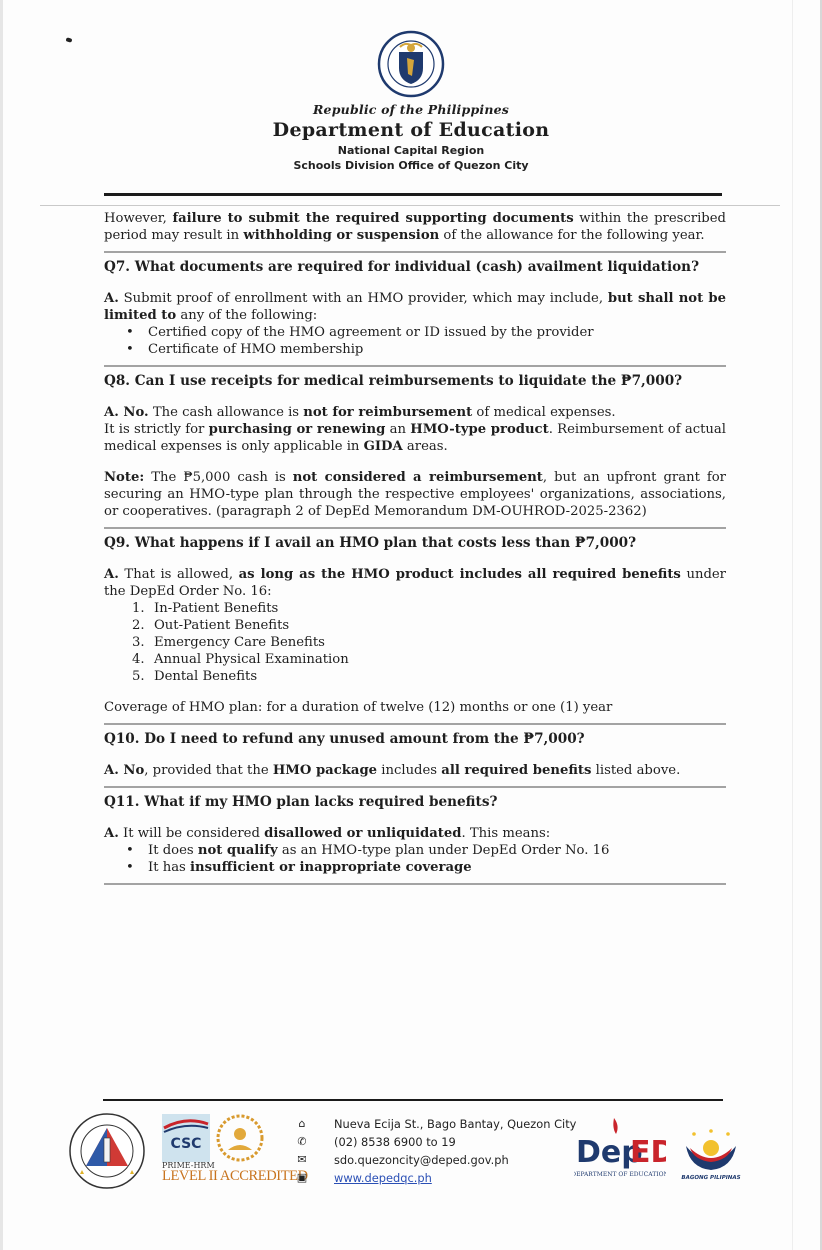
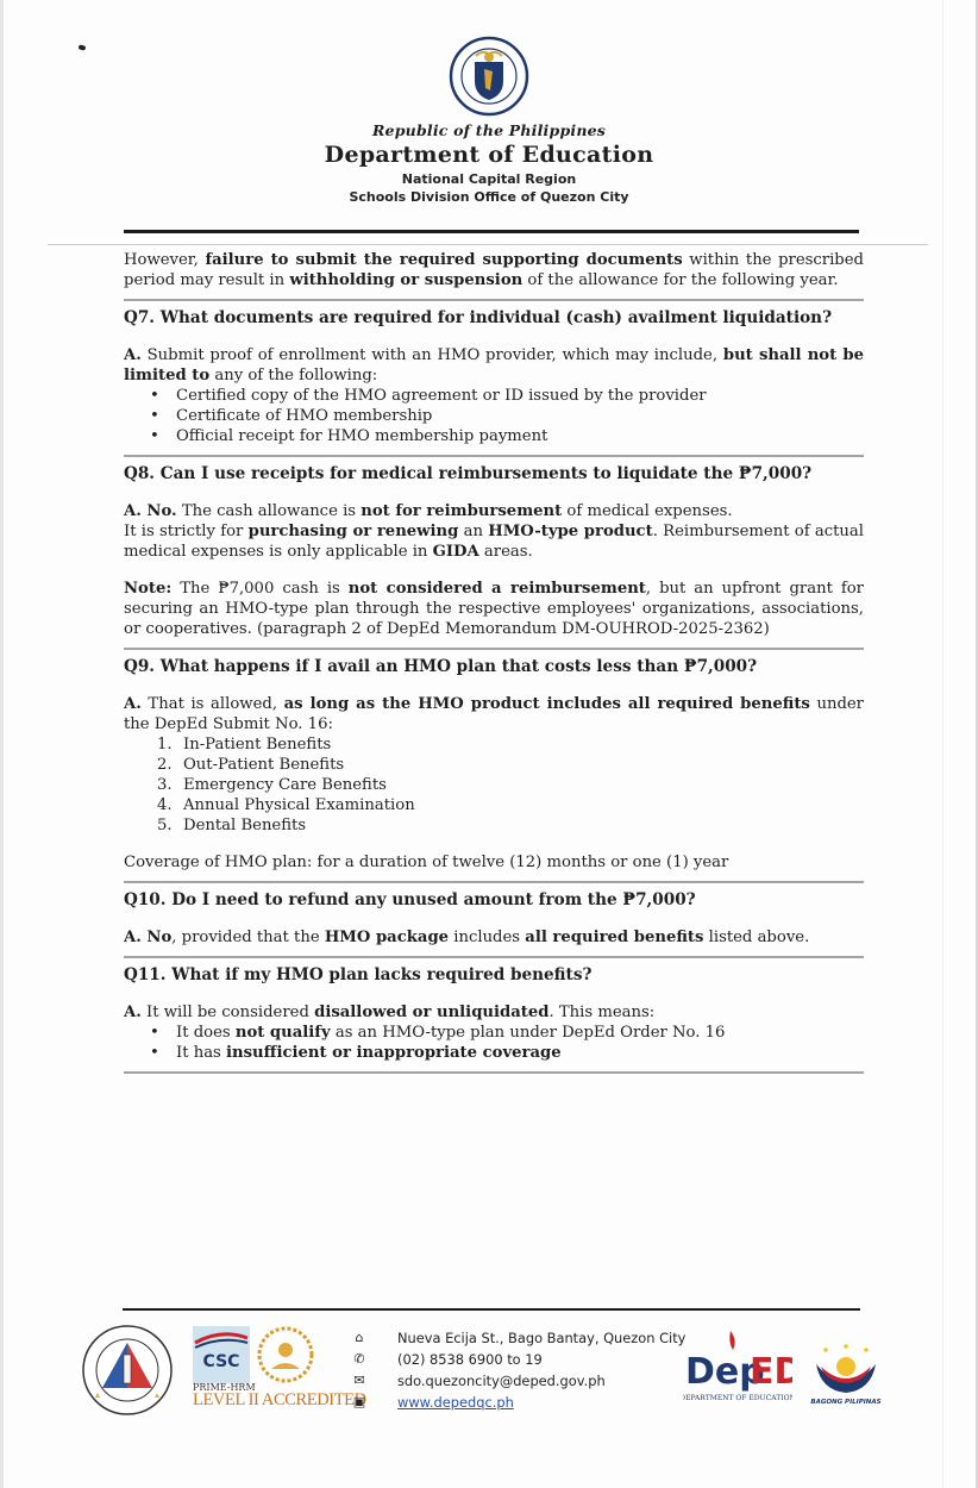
  Republic of the Philippines
  Department of Education
  National Capital Region
  Schools Division Office of Quezon City
  However, failure to submit the required supporting documents within the prescribed period may result in withholding or suspension of the allowance for the following year.
  Q7. What documents are required for individual (cash) availment liquidation?
  A. Submit proof of enrollment with an HMO provider, which may include, but shall not be limited to any of the following:
  Certified copy of the HMO agreement or ID issued by the provider
  Certificate of HMO membership
+ Official receipt for HMO membership payment
  Q8. Can I use receipts for medical reimbursements to liquidate the ₱7,000?
  A. No. The cash allowance is not for reimbursement of medical expenses.
  It is strictly for purchasing or renewing an HMO-type product. Reimbursement of actual medical expenses is only applicable in GIDA areas.
- Note: The ₱5,000 cash is not considered a reimbursement, but an upfront grant for securing an HMO-type plan through the respective employees' organizations, associations, or cooperatives. (paragraph 2 of DepEd Memorandum DM-OUHROD-2025-2362)
+ Note: The ₱7,000 cash is not considered a reimbursement, but an upfront grant for securing an HMO-type plan through the respective employees' organizations, associations, or cooperatives. (paragraph 2 of DepEd Memorandum DM-OUHROD-2025-2362)
  Q9. What happens if I avail an HMO plan that costs less than ₱7,000?
- A. That is allowed, as long as the HMO product includes all required benefits under the DepEd Order No. 16:
+ A. That is allowed, as long as the HMO product includes all required benefits under the DepEd Submit No. 16:
  1.
  In-Patient Benefits
  2.
  Out-Patient Benefits
  3.
  Emergency Care Benefits
  4.
  Annual Physical Examination
  5.
  Dental Benefits
  Coverage of HMO plan: for a duration of twelve (12) months or one (1) year
  Q10. Do I need to refund any unused amount from the ₱7,000?
  A. No, provided that the HMO package includes all required benefits listed above.
  Q11. What if my HMO plan lacks required benefits?
  A. It will be considered disallowed or unliquidated. This means:
  It does not qualify as an HMO-type plan under DepEd Order No. 16
  It has insufficient or inappropriate coverage
  CSC
  PRIME-HRM
  LEVEL II ACCREDITED
  ⌂
  Nueva Ecija St., Bago Bantay, Quezon City
  ✆
  (02) 8538 6900 to 19
  ✉
  sdo.quezoncity@deped.gov.ph
  ▣
  www.depedqc.ph
  Dep
  ED
